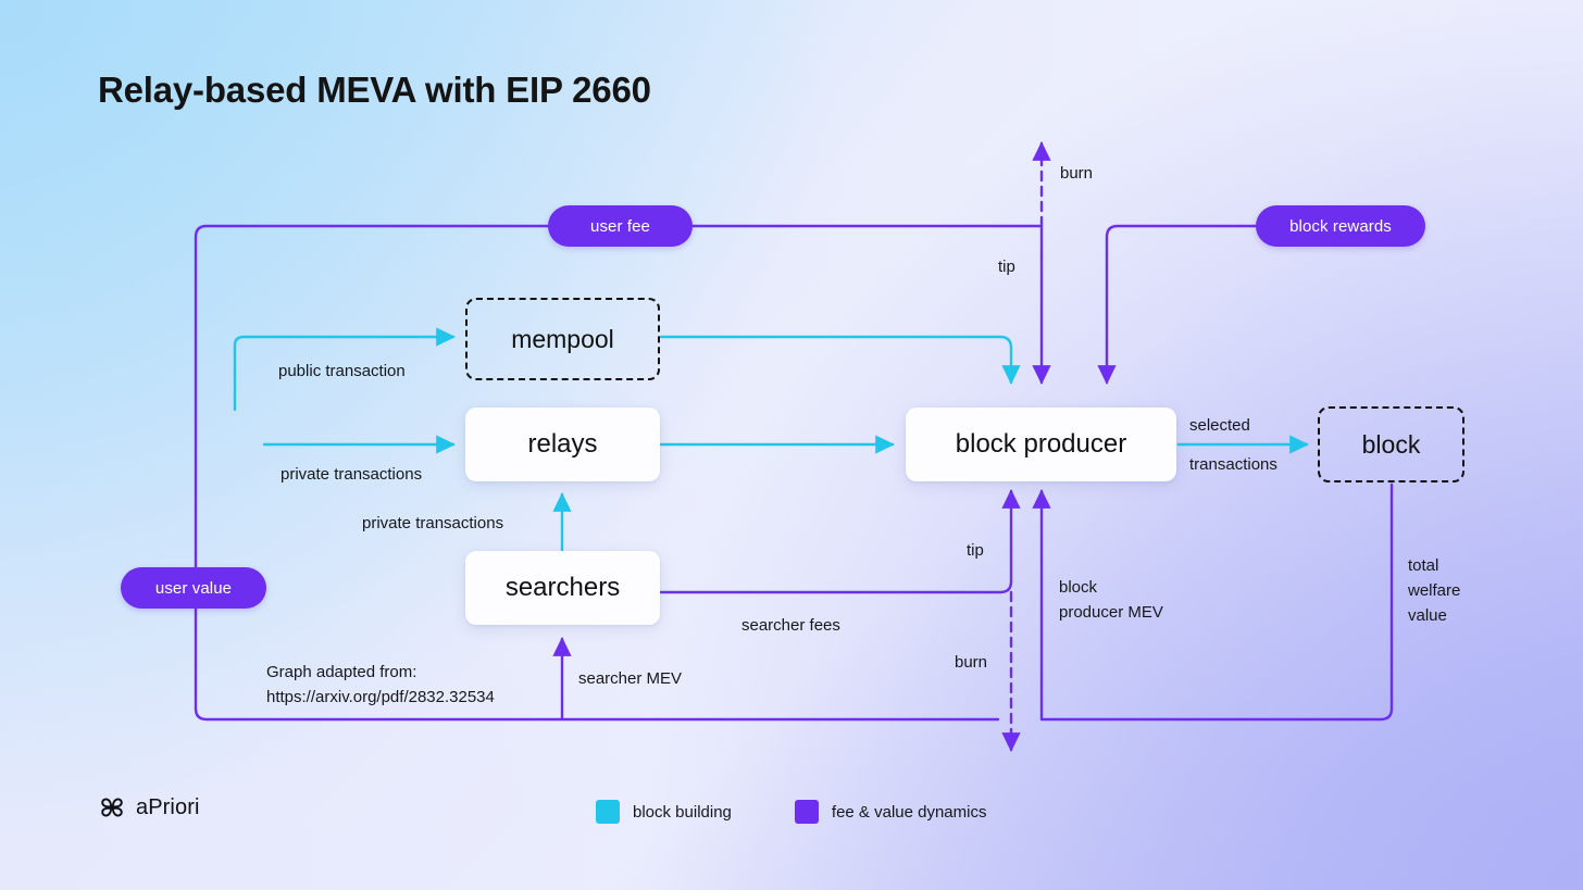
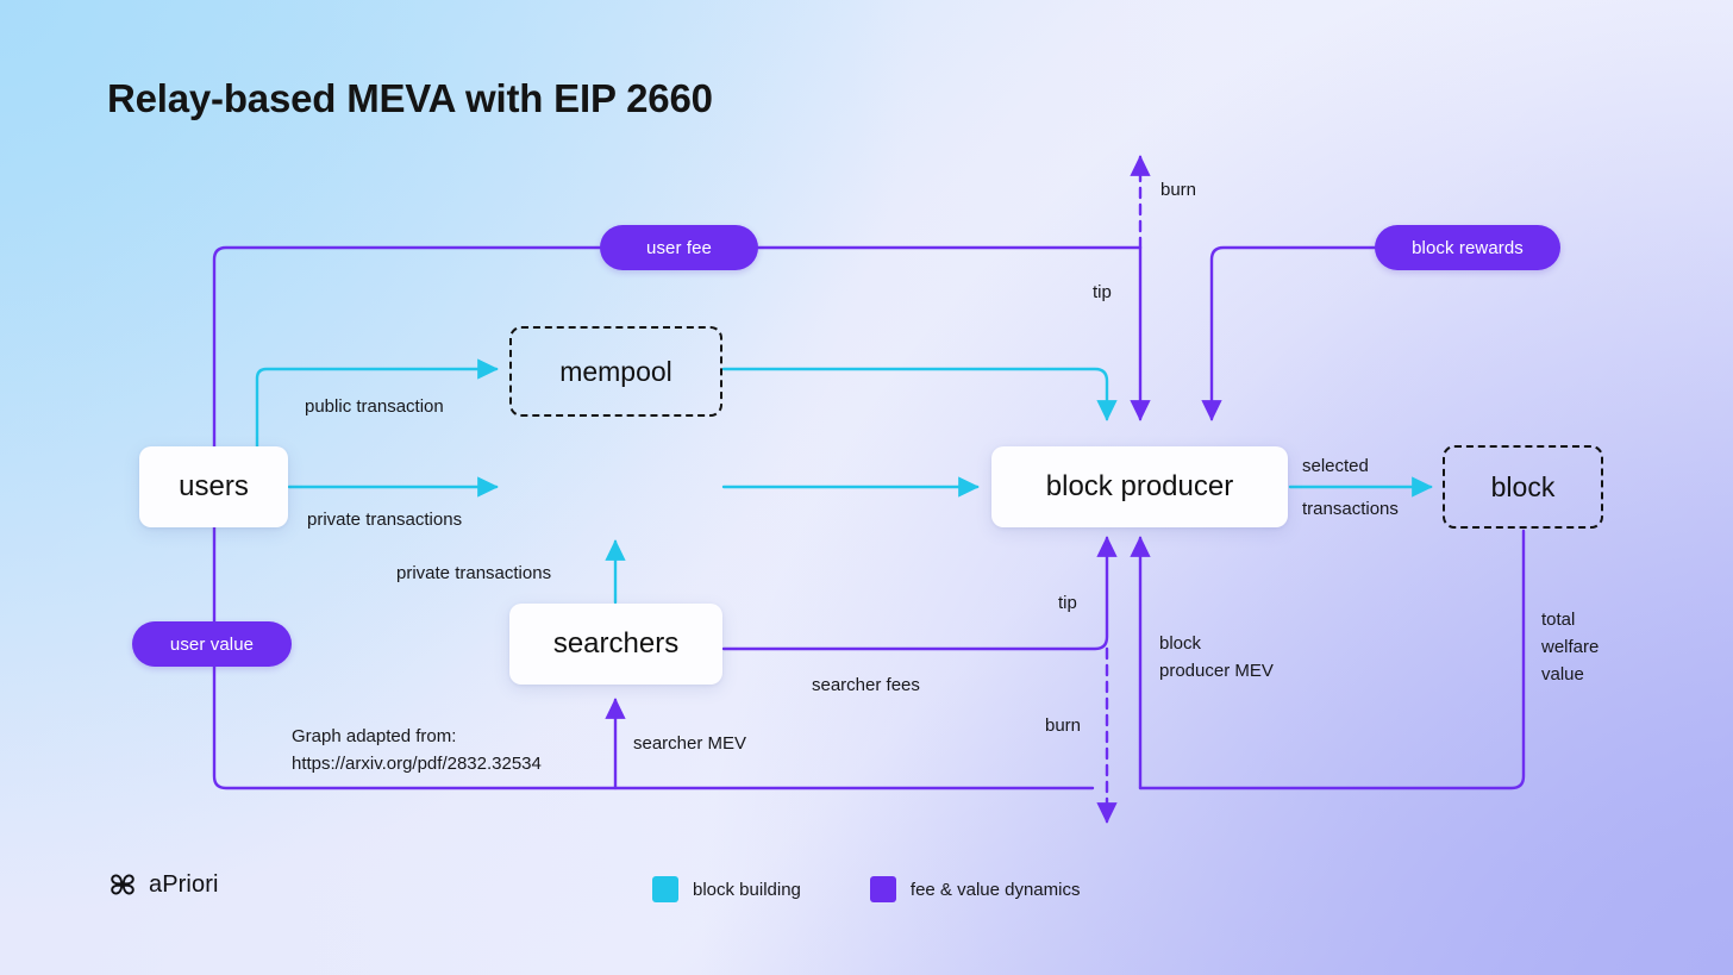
  Relay-based MEVA with EIP 2660
+ users
  mempool
- relays
  searchers
  block producer
  block
  user fee
  block rewards
  user value
  public transaction
  private transactions
  private transactions
  selected
  transactions
  burn
  tip
  tip
  burn
  searcher fees
  searcher MEV
  block
  producer MEV
  total
  welfare
  value
  Graph adapted from:
  https://arxiv.org/pdf/2832.32534
  aPriori
  block building
  fee & value dynamics
